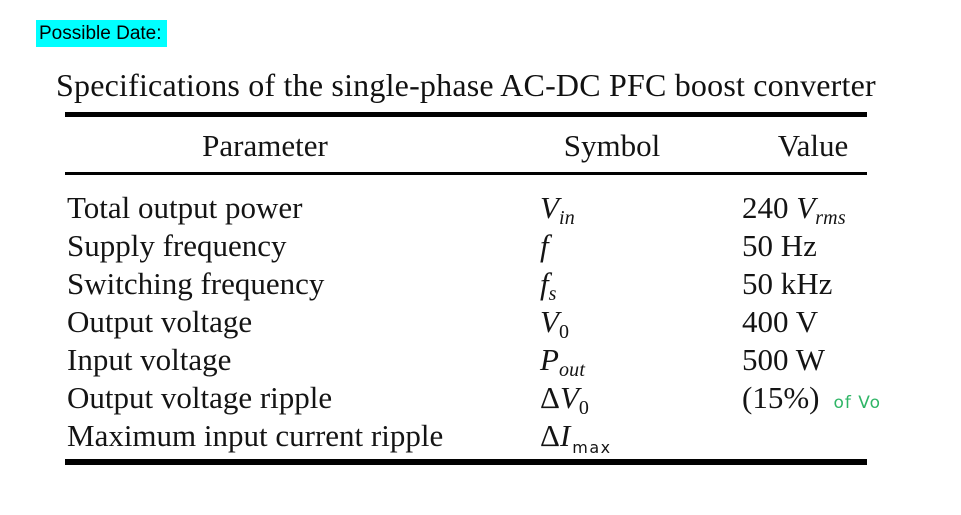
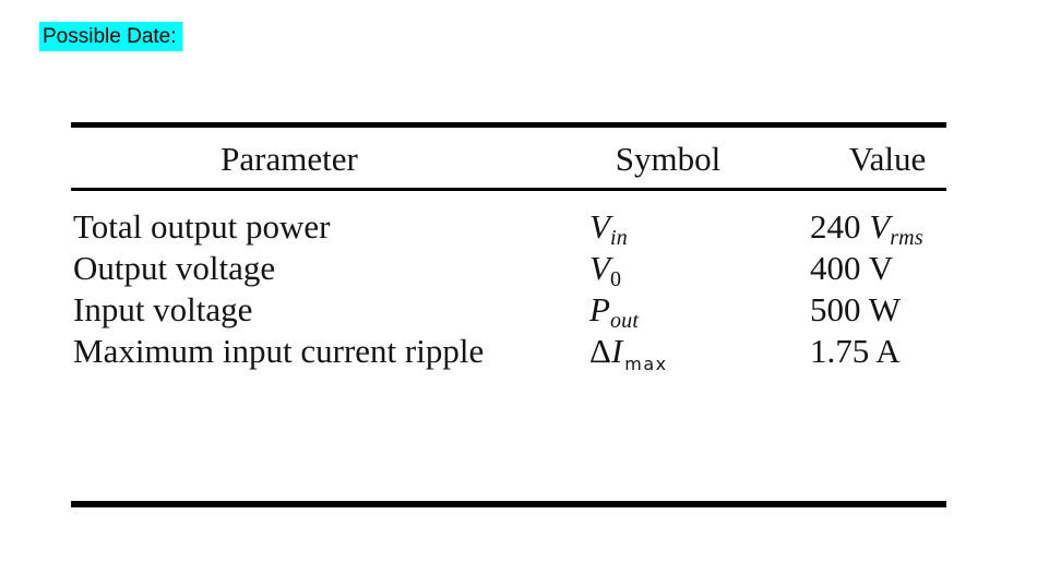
  Possible Date:
- Specifications of the single-phase AC-DC PFC boost converter
  Parameter
  Symbol
  Value
  Total output power
  Vin
  240 Vrms
- Supply frequency
- f
- 50 Hz
- Switching frequency
- fs
- 50 kHz
  Output voltage
  V0
  400 V
  Input voltage
  Pout
  500 W
- Output voltage ripple
- ΔV0
- (15%) of Vo
  Maximum input current ripple
  ΔImax
+ 1.75 A
